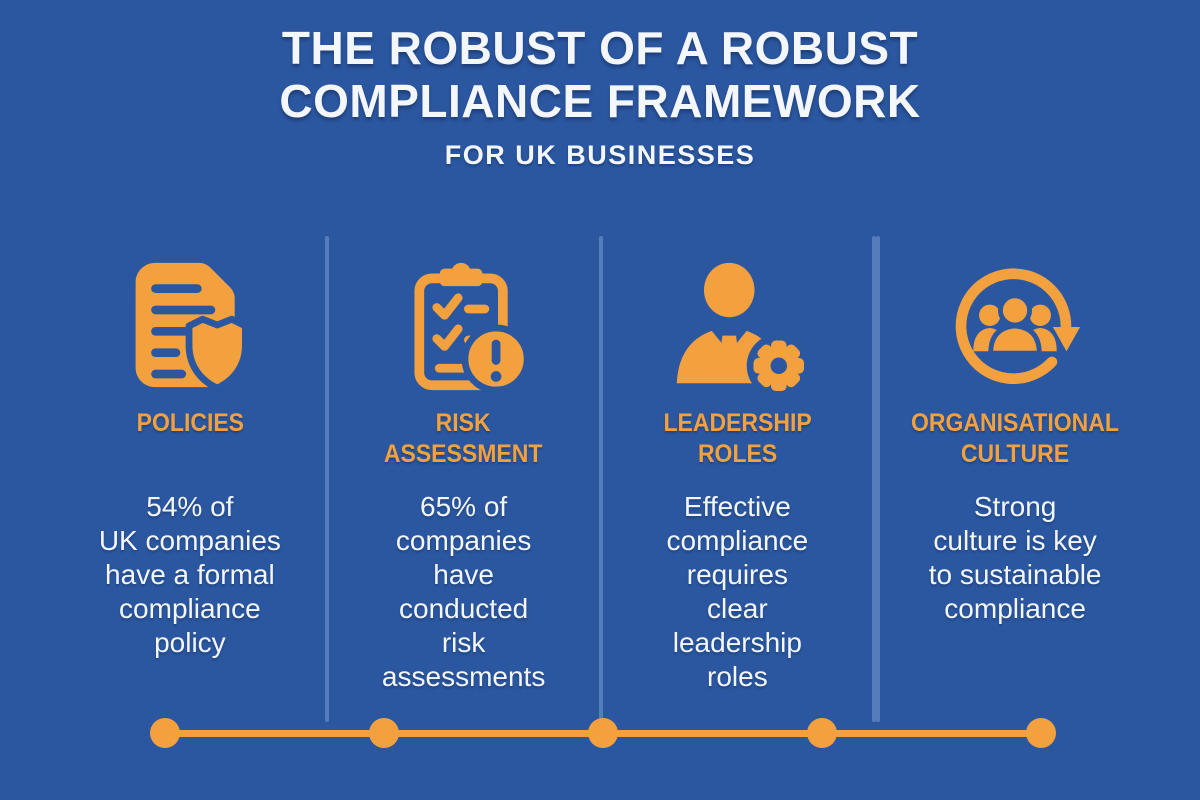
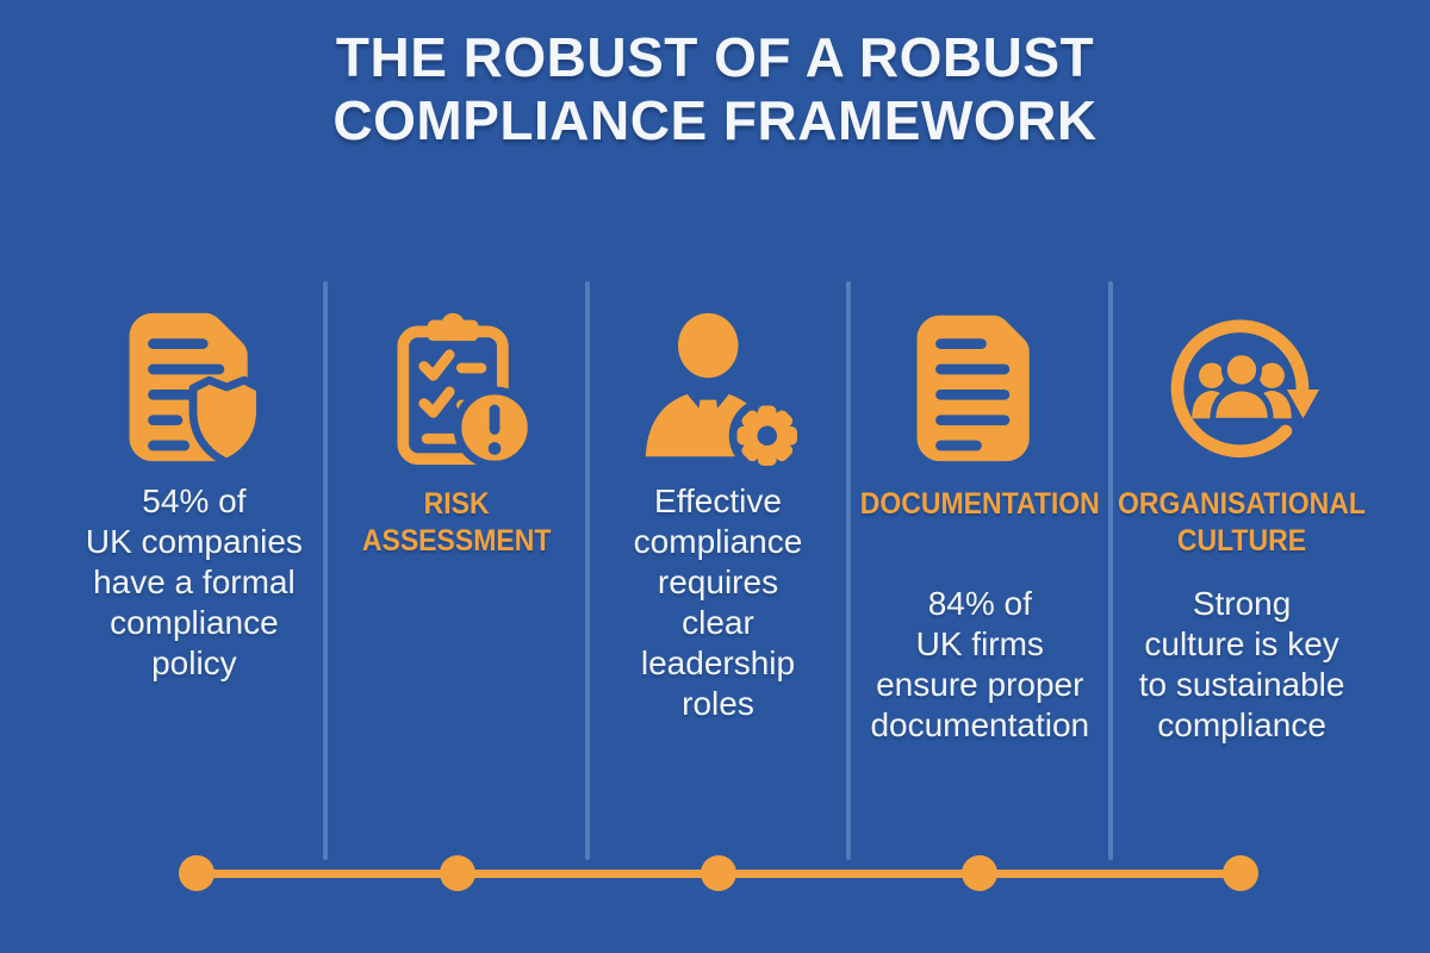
  THE ROBUST OF A ROBUST
  COMPLIANCE FRAMEWORK
- FOR UK BUSINESSES
- POLICIES
  54% of
  UK companies
  have a formal
  compliance
  policy
  RISK
  ASSESSMENT
- 65% of
- companies
- have
- conducted
- risk
- assessments
- LEADERSHIP
- ROLES
  Effective
  compliance
  requires
  clear
  leadership
  roles
+ DOCUMENTATION
+ 84% of
+ UK firms
+ ensure proper
+ documentation
  ORGANISATIONAL
  CULTURE
  Strong
  culture is key
  to sustainable
  compliance
